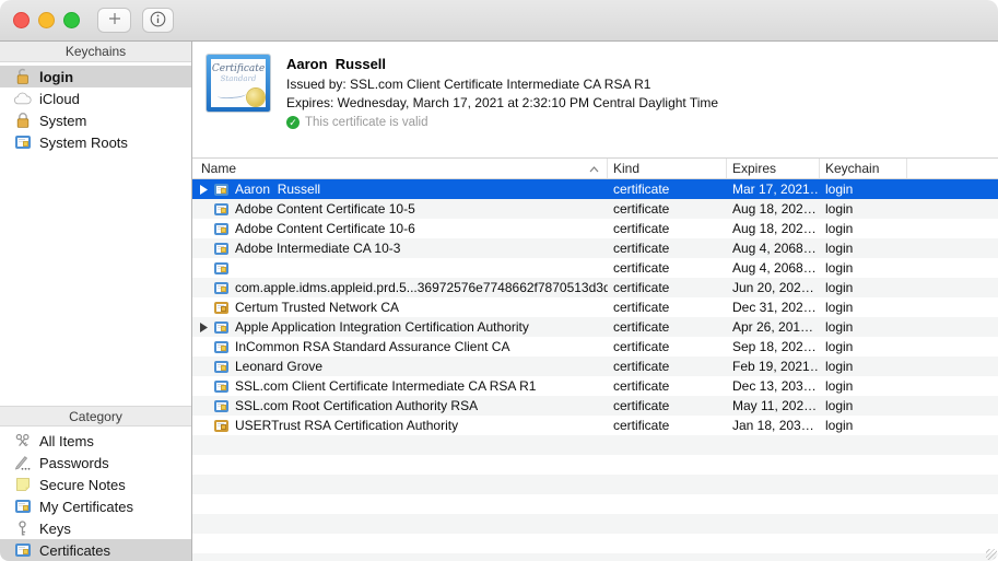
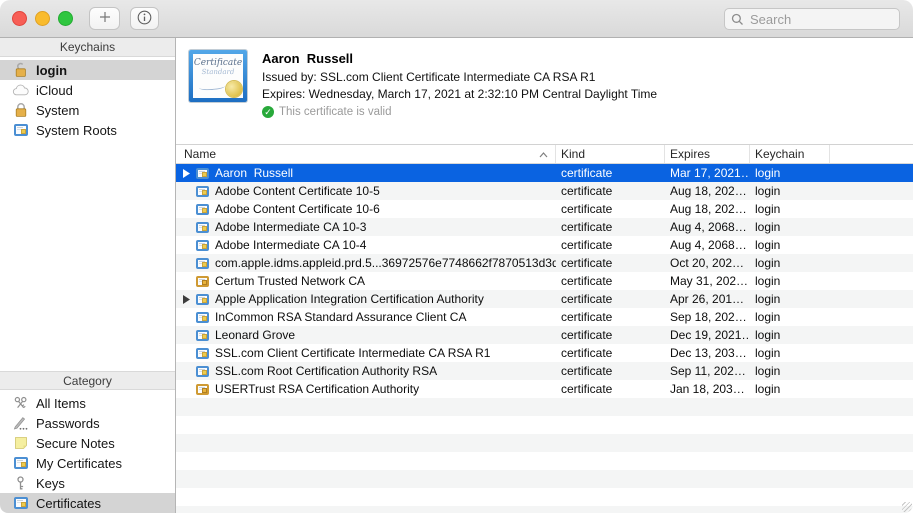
+ Search
  Keychains
  login
  iCloud
  System
  System Roots
  Category
  All Items
  Passwords
  Secure Notes
  My Certificates
  Keys
  Certificates
  Certificate
  Standard
  Aaron Russell
  Issued by: SSL.com Client Certificate Intermediate CA RSA R1
  Expires: Wednesday, March 17, 2021 at 2:32:10 PM Central Daylight Time
  ✓
  This certificate is valid
  Name
  Kind
  Expires
  Keychain
  Aaron Russell
  certificate
  Mar 17, 2021…
  login
  Adobe Content Certificate 10-5
  certificate
  Aug 18, 202…
  login
  Adobe Content Certificate 10-6
  certificate
  Aug 18, 202…
  login
  Adobe Intermediate CA 10-3
  certificate
  Aug 4, 2068…
  login
+ Adobe Intermediate CA 10-4
  certificate
  Aug 4, 2068…
  login
  com.apple.idms.appleid.prd.5...36972576e7748662f7870513d3d
  certificate
- Jun 20, 202…
+ Oct 20, 202…
  login
  Certum Trusted Network CA
  certificate
- Dec 31, 202…
+ May 31, 202…
  login
  Apple Application Integration Certification Authority
  certificate
  Apr 26, 201…
  login
  InCommon RSA Standard Assurance Client CA
  certificate
  Sep 18, 202…
  login
  Leonard Grove
  certificate
- Feb 19, 2021…
+ Dec 19, 2021…
  login
  SSL.com Client Certificate Intermediate CA RSA R1
  certificate
  Dec 13, 203…
  login
  SSL.com Root Certification Authority RSA
  certificate
- May 11, 202…
+ Sep 11, 202…
  login
  USERTrust RSA Certification Authority
  certificate
  Jan 18, 203…
  login
